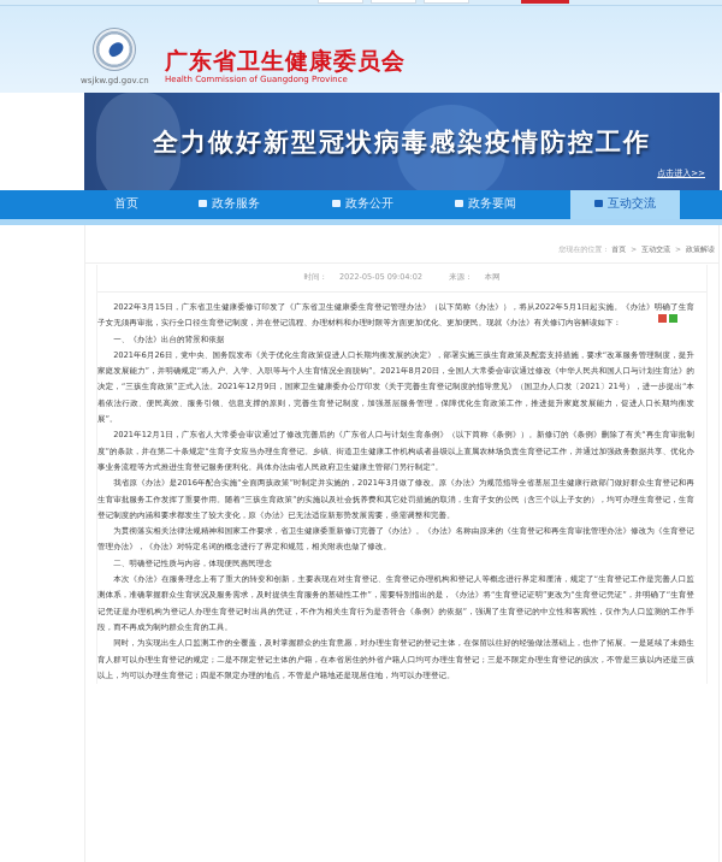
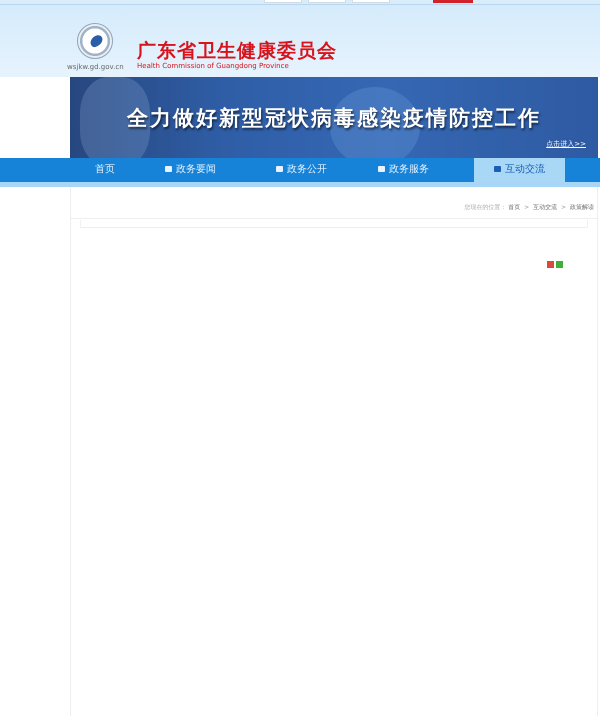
  wsjkw.gd.gov.cn
  广东省卫生健康委员会
  Health Commission of Guangdong Province
  全力做好新型冠状病毒感染疫情防控工作
  点击进入>>
  首页
- 政务服务
+ 政务要闻
  政务公开
- 政务要闻
+ 政务服务
  互动交流
- 时间： 2022-05-05 09:04:02 来源： 本网
- 2022年3月15日，广东省卫生健康委修订印发了《广东省卫生健康委生育登记管理办法》（以下简称《办法》），将从2022年5月1日起实施。《办法》明确了生育子女无须再审批，实行全口径生育登记制度，并在登记流程、办理材料和办理时限等方面更加优化、更加便民。现就《办法》有关修订内容解读如下：
- 一、《办法》出台的背景和依据
- 2021年6月26日，党中央、国务院发布《关于优化生育政策促进人口长期均衡发展的决定》，部署实施三孩生育政策及配套支持措施，要求“改革服务管理制度，提升家庭发展能力”，并明确规定“将入户、入学、入职等与个人生育情况全面脱钩”。2021年8月20日，全国人大常委会审议通过修改《中华人民共和国人口与计划生育法》的决定，“三孩生育政策”正式入法。2021年12月9日，国家卫生健康委办公厅印发《关于完善生育登记制度的指导意见》（国卫办人口发〔2021〕21号），进一步提出“本着依法行政、便民高效、服务引领、信息支撑的原则，完善生育登记制度，加强基层服务管理，保障优化生育政策工作，推进提升家庭发展能力，促进人口长期均衡发展”。
- 2021年12月1日，广东省人大常委会审议通过了修改完善后的《广东省人口与计划生育条例》（以下简称《条例》）。新修订的《条例》删除了有关“再生育审批制度”的条款，并在第二十条规定“生育子女应当办理生育登记。乡镇、街道卫生健康工作机构或者县级以上直属农林场负责生育登记工作，并通过加强政务数据共享、优化办事业务流程等方式推进生育登记服务便利化。具体办法由省人民政府卫生健康主管部门另行制定”。
- 我省原《办法》是2016年配合实施“全面两孩政策”时制定并实施的，2021年3月做了修改。原《办法》为规范指导全省基层卫生健康行政部门做好群众生育登记和再生育审批服务工作发挥了重要作用。随着“三孩生育政策”的实施以及社会抚养费和其它处罚措施的取消，生育子女的公民（含三个以上子女的），均可办理生育登记，生育登记制度的内涵和要求都发生了较大变化，原《办法》已无法适应新形势发展需要，亟需调整和完善。
- 为贯彻落实相关法律法规精神和国家工作要求，省卫生健康委重新修订完善了《办法》。《办法》名称由原来的《生育登记和再生育审批管理办法》修改为《生育登记管理办法》，《办法》对特定名词的概念进行了界定和规范，相关附表也做了修改。
- 二、明确登记性质与内容，体现便民惠民理念
- 本次《办法》在服务理念上有了重大的转变和创新，主要表现在对生育登记、生育登记办理机构和登记人等概念进行界定和厘清，规定了“生育登记工作是完善人口监测体系，准确掌握群众生育状况及服务需求，及时提供生育服务的基础性工作”，需要特别指出的是，《办法》将“生育登记证明”更改为“生育登记凭证”，并明确了“生育登记凭证是办理机构为登记人办理生育登记时出具的凭证，不作为相关生育行为是否符合《条例》的依据”，强调了生育登记的中立性和客观性，仅作为人口监测的工作手段，而不再成为制约群众生育的工具。
- 同时，为实现出生人口监测工作的全覆盖，及时掌握群众的生育意愿，对办理生育登记的登记主体，在保留以往好的经验做法基础上，也作了拓展。一是延续了未婚生育人群可以办理生育登记的规定；二是不限定登记主体的户籍，在本省居住的外省户籍人口均可办理生育登记；三是不限定办理生育登记的孩次，不管是三孩以内还是三孩以上，均可以办理生育登记；四是不限定办理的地点，不管是户籍地还是现居住地，均可以办理登记。
